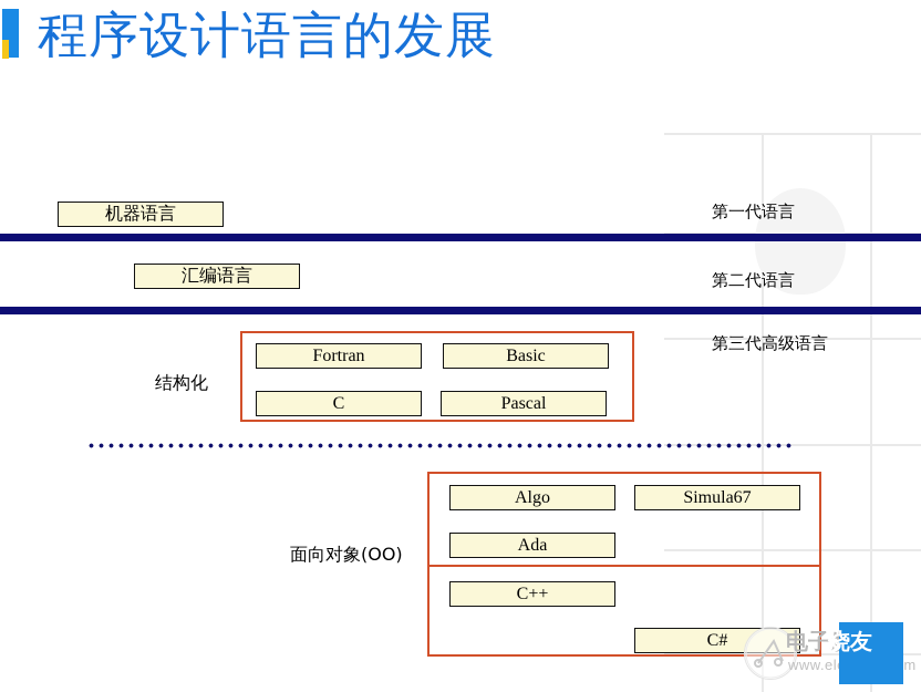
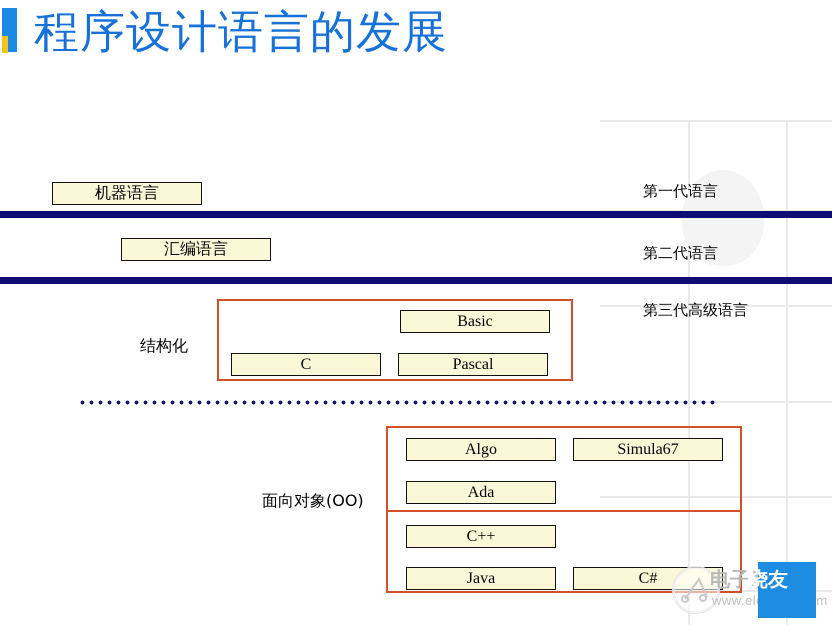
  程序设计语言的发展
  第一代语言
  第二代语言
  第三代高级语言
  机器语言
  汇编语言
  结构化
  面向对象(OO)
- Fortran
  Basic
  C
  Pascal
  Algo
  Simula67
  Ada
  C++
+ Java
  C#
  烧友
